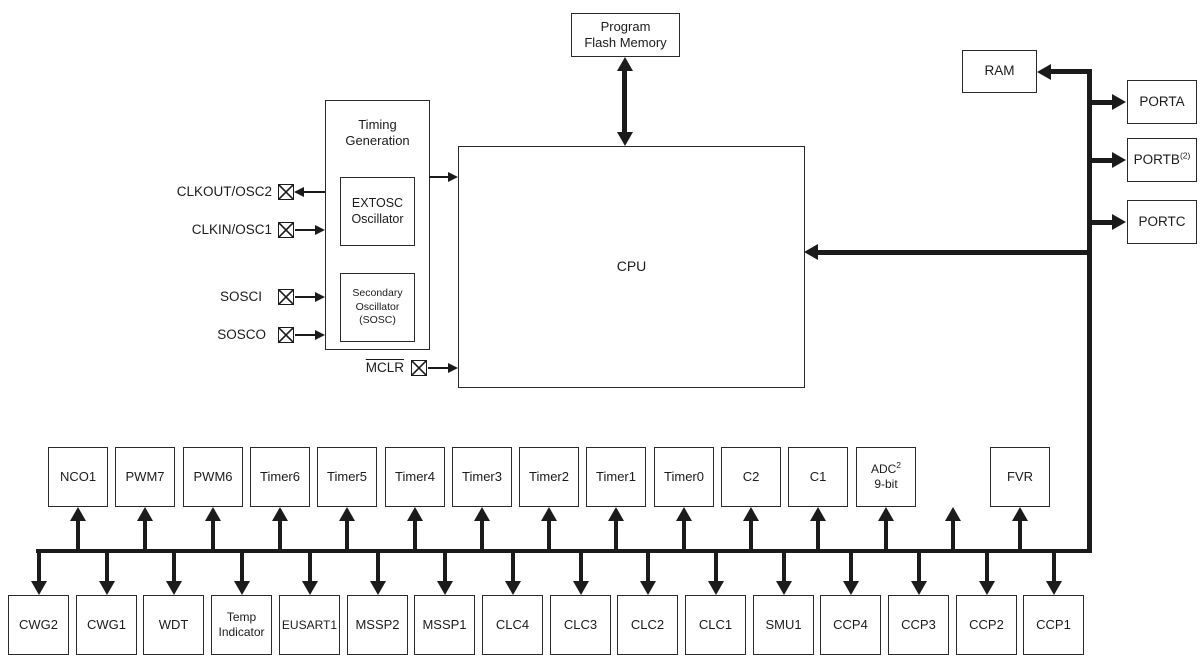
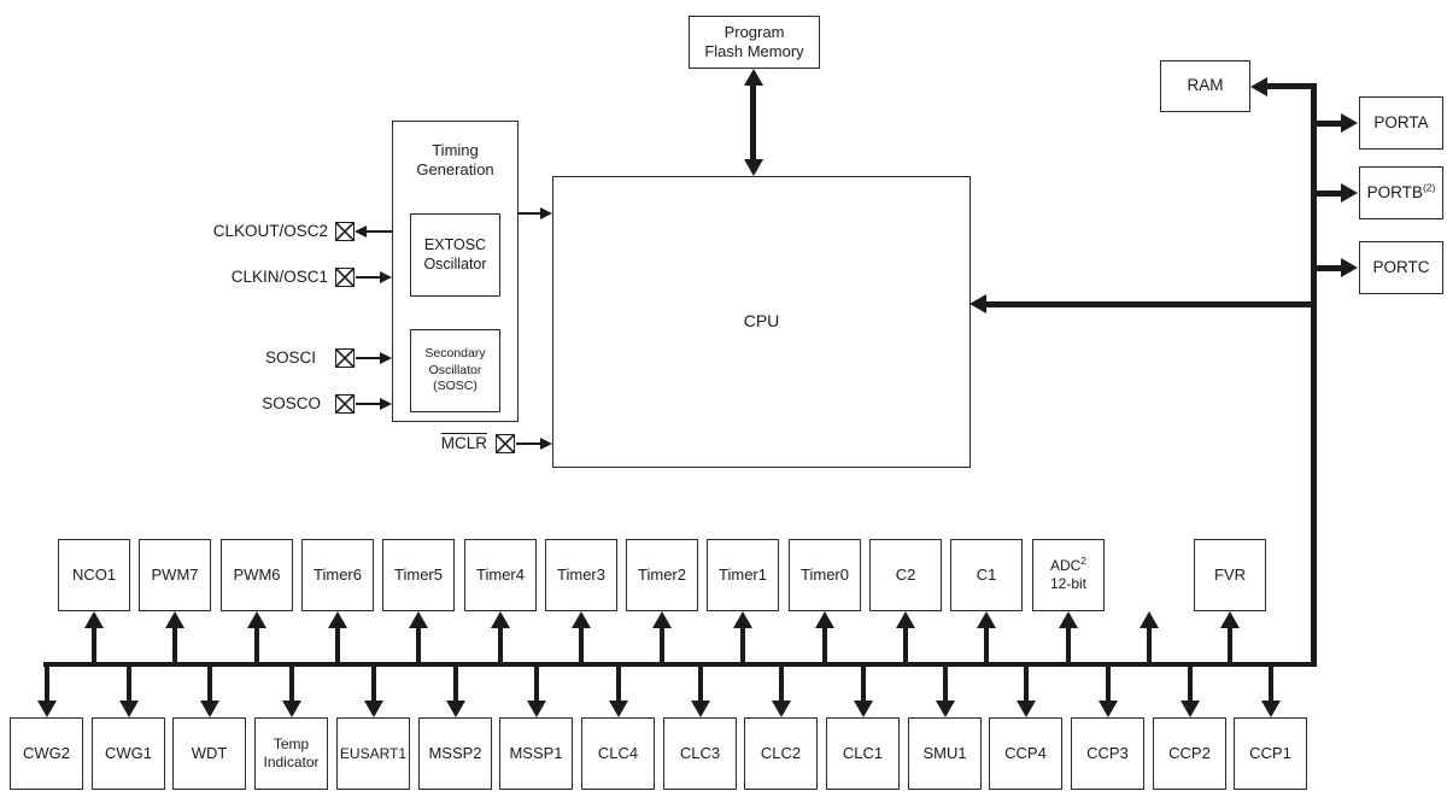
  Program
  Flash Memory
  CPU
  RAM
  PORTA
  PORTB(2)
  PORTC
  Timing
  Generation
  EXTOSC
  Oscillator
  Secondary
  Oscillator
  (SOSC)
  CLKOUT/OSC2
  CLKIN/OSC1
  SOSCI
  SOSCO
  MCLR
  NCO1
  PWM7
  PWM6
  Timer6
  Timer5
  Timer4
  Timer3
  Timer2
  Timer1
  Timer0
  C2
  C1
  ADC2
- 9-bit
+ 12-bit
  FVR
  CWG2
  CWG1
  WDT
  Temp
  Indicator
  EUSART1
  MSSP2
  MSSP1
  CLC4
  CLC3
  CLC2
  CLC1
  SMU1
  CCP4
  CCP3
  CCP2
  CCP1
